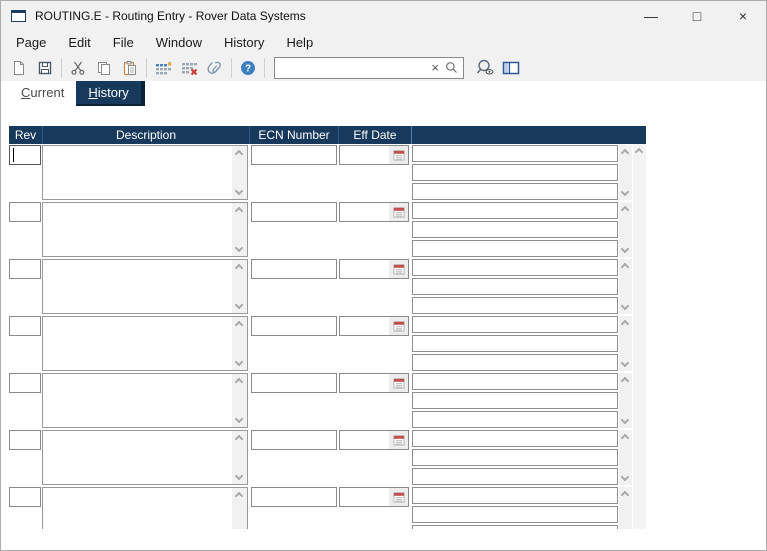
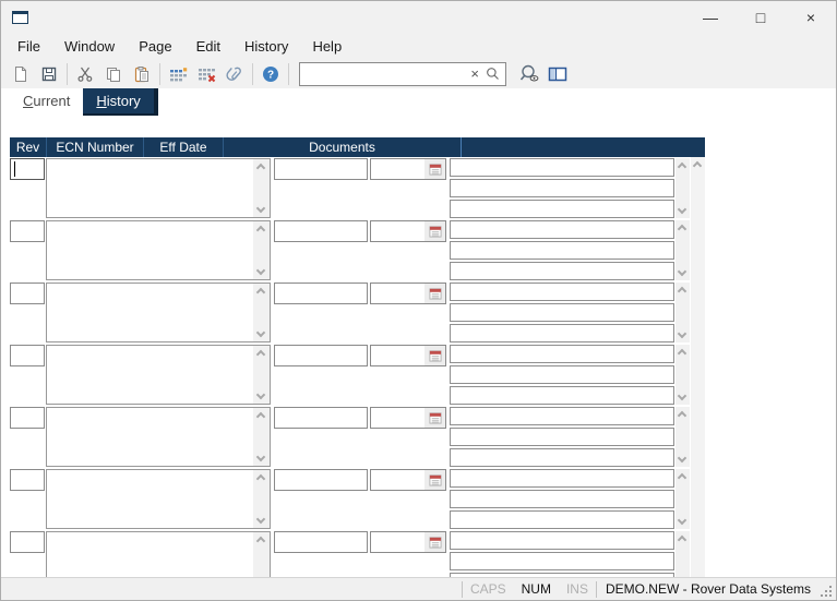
- ROUTING.E - Routing Entry - Rover Data Systems
  —
  □
  ×
- Page
+ File
- Edit
+ Window
- File
+ Page
- Window
+ Edit
  History
  Help
  ?
  ×
  Current
  History
  Rev
- Description
  ECN Number
  Eff Date
+ Documents
+ CAPS
+ NUM
+ INS
+ DEMO.NEW - Rover Data Systems
